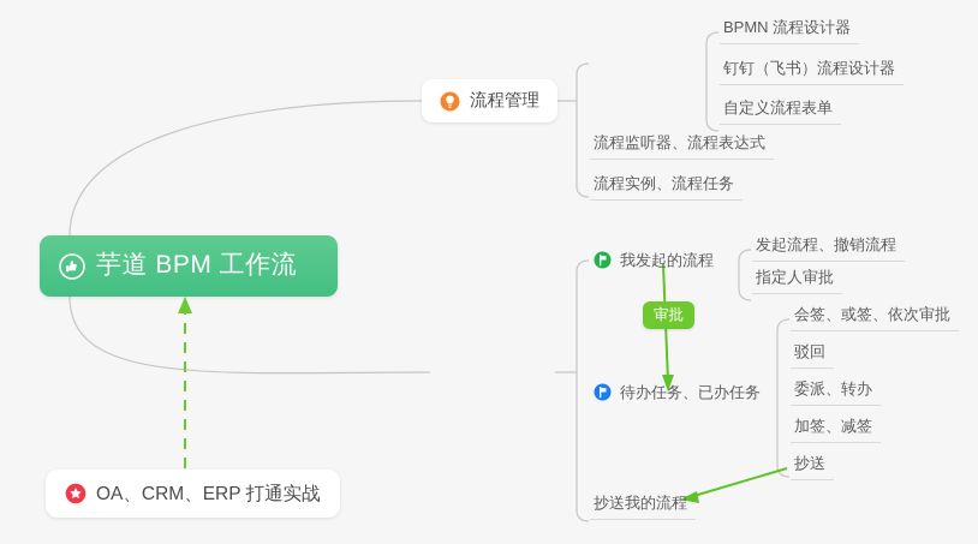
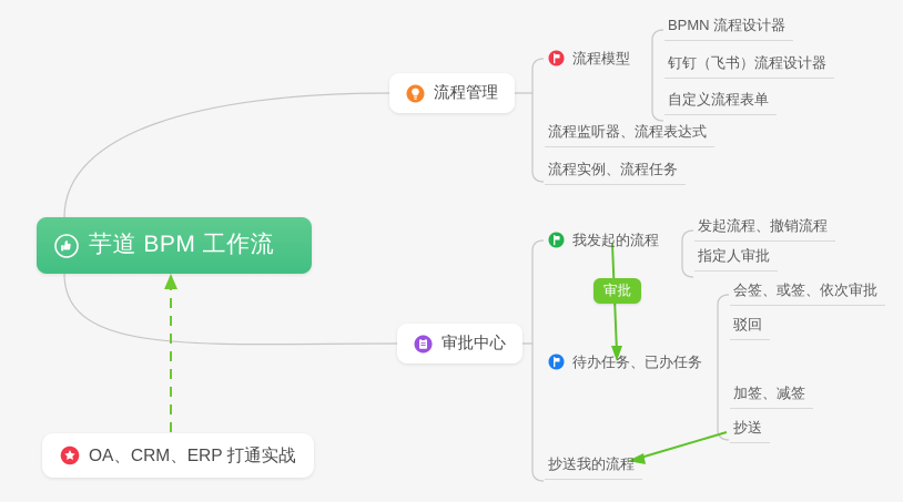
  芋道 BPM 工作流
  流程管理
+ 流程模型
  BPMN 流程设计器
  钉钉（飞书）流程设计器
  自定义流程表单
  流程监听器、流程表达式
  流程实例、流程任务
+ 审批中心
  我发起的流程
  发起流程、撤销流程
  指定人审批
  待办任务、已办任务
  会签、或签、依次审批
  驳回
- 委派、转办
  加签、减签
  抄送
  抄送我的流程
  审批
  OA、CRM、ERP 打通实战
